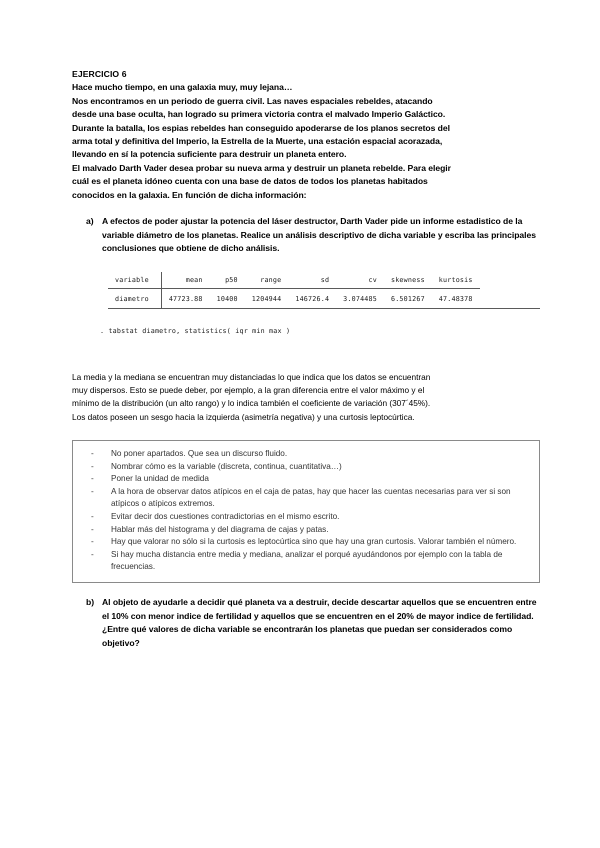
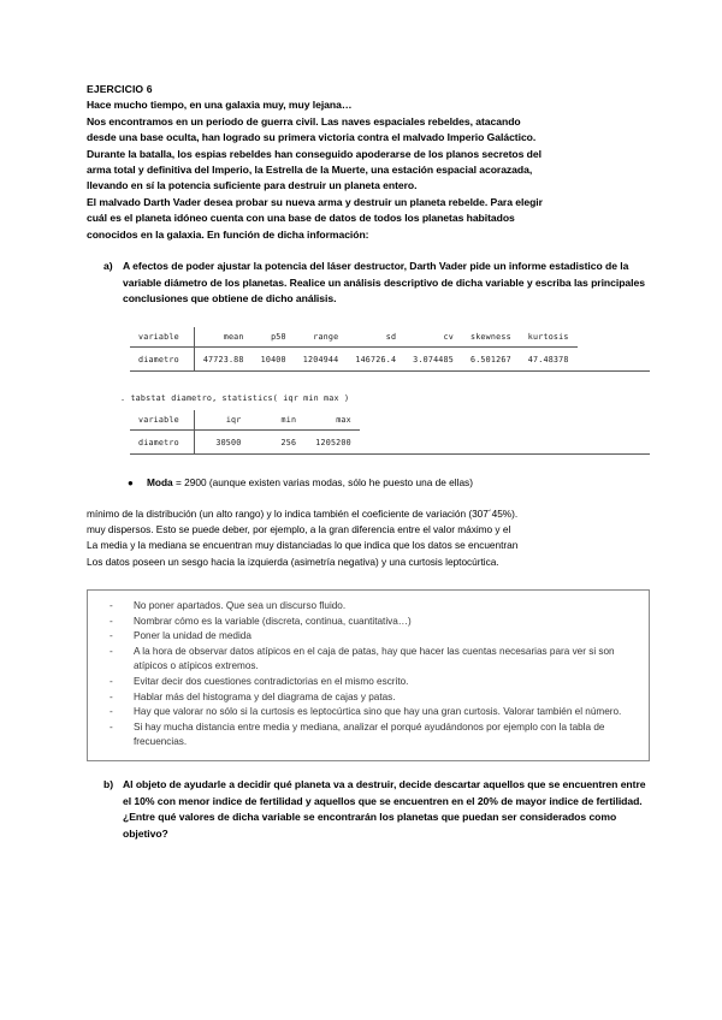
  EJERCICIO 6
  Hace mucho tiempo, en una galaxia muy, muy lejana…
  Nos encontramos en un periodo de guerra civil. Las naves espaciales rebeldes, atacando
  desde una base oculta, han logrado su primera victoria contra el malvado Imperio Galáctico.
  Durante la batalla, los espias rebeldes han conseguido apoderarse de los planos secretos del
  arma total y definitiva del Imperio, la Estrella de la Muerte, una estación espacial acorazada,
  llevando en sí la potencia suficiente para destruir un planeta entero.
  El malvado Darth Vader desea probar su nueva arma y destruir un planeta rebelde. Para elegir
  cuál es el planeta idóneo cuenta con una base de datos de todos los planetas habitados
  conocidos en la galaxia. En función de dicha información:
  a)
  A efectos de poder ajustar la potencia del láser destructor, Darth Vader pide un informe estadistico de la variable diámetro de los planetas. Realice un análisis descriptivo de dicha variable y escriba las principales conclusiones que obtiene de dicho análisis.
  variable	mean	p50	range	sd	cv	skewness	kurtosis
  diametro	47723.88	10400	1204944	146726.4	3.074485	6.501267	47.48378
  . tabstat diametro, statistics( iqr min max )
+ variable	iqr	min	max
+ diametro	30500	256	1205200
+ ●
+ Moda = 2900 (aunque existen varias modas, sólo he puesto una de ellas)
- La media y la mediana se encuentran muy distanciadas lo que indica que los datos se encuentran
+ mínimo de la distribución (un alto rango) y lo indica también el coeficiente de variación (307´45%).
  muy dispersos. Esto se puede deber, por ejemplo, a la gran diferencia entre el valor máximo y el
- mínimo de la distribución (un alto rango) y lo indica también el coeficiente de variación (307´45%).
+ La media y la mediana se encuentran muy distanciadas lo que indica que los datos se encuentran
  Los datos poseen un sesgo hacia la izquierda (asimetría negativa) y una curtosis leptocúrtica.
  -
  No poner apartados. Que sea un discurso fluido.
  -
  Nombrar cómo es la variable (discreta, continua, cuantitativa…)
  -
  Poner la unidad de medida
  -
  A la hora de observar datos atípicos en el caja de patas, hay que hacer las cuentas necesarias para ver si son atípicos o atípicos extremos.
  -
  Evitar decir dos cuestiones contradictorias en el mismo escrito.
  -
  Hablar más del histograma y del diagrama de cajas y patas.
  -
  Hay que valorar no sólo si la curtosis es leptocúrtica sino que hay una gran curtosis. Valorar también el número.
  -
  Si hay mucha distancia entre media y mediana, analizar el porqué ayudándonos por ejemplo con la tabla de frecuencias.
  b)
  Al objeto de ayudarle a decidir qué planeta va a destruir, decide descartar aquellos que se encuentren entre el 10% con menor indice de fertilidad y aquellos que se encuentren en el 20% de mayor indice de fertilidad. ¿Entre qué valores de dicha variable se encontrarán los planetas que puedan ser considerados como objetivo?
